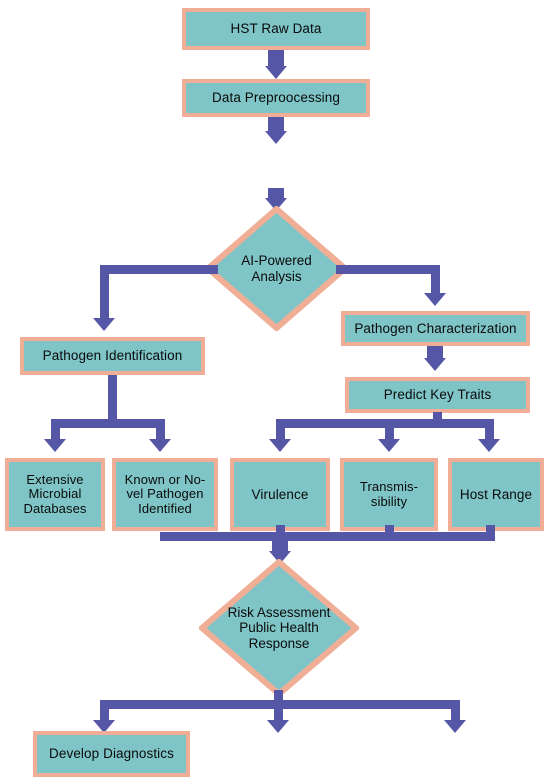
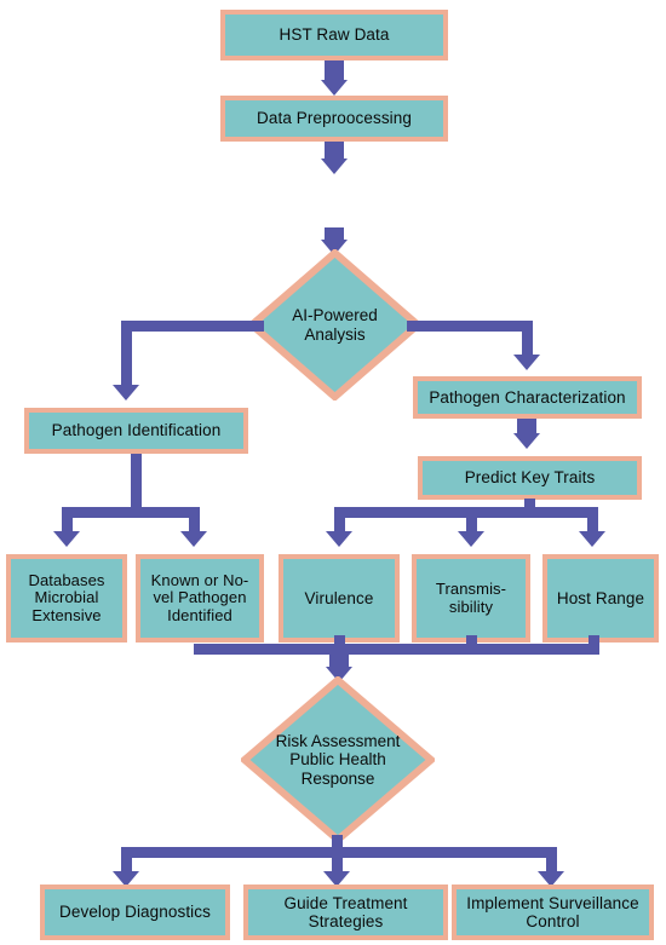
  HST Raw Data
  Data Preproocessing
  AI-Powered
  Analysis
  Pathogen Identification
  Pathogen Characterization
  Predict Key Traits
- Extensive
+ Databases
  Microbial
- Databases
+ Extensive
  Known or No-
  vel Pathogen
  Identified
  Virulence
  Transmis-
  sibility
  Host Range
  Risk Assessment
  Public Health
  Response
  Develop Diagnostics
+ Guide Treatment
+ Strategies
+ Implement Surveillance
+ Control
